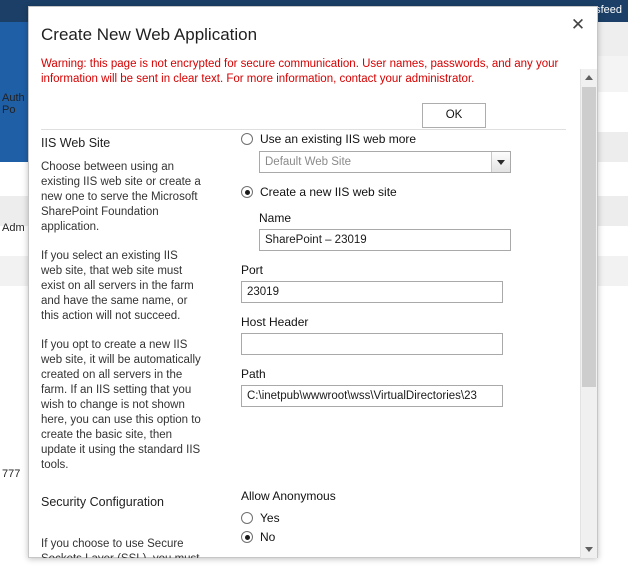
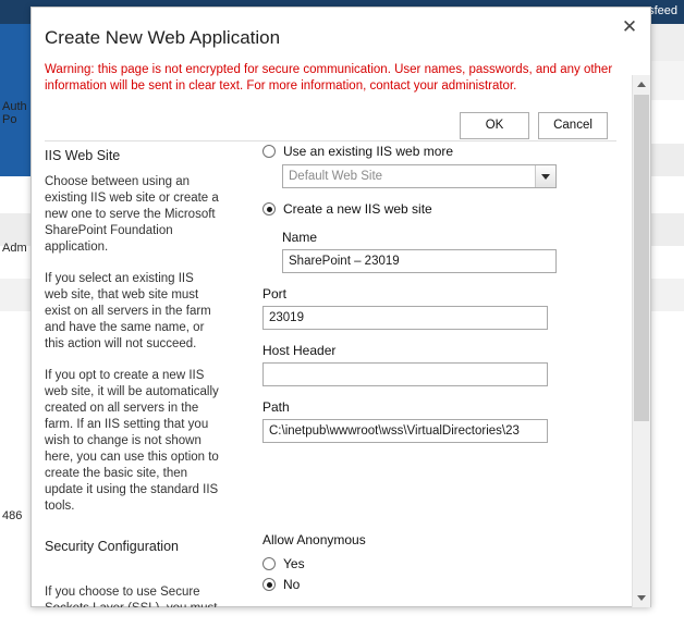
  feed
  Auth
  Po
  Adm
- 777
+ 486
  ✕
  Create New Web Application
- Warning: this page is not encrypted for secure communication. User names, passwords, and any your information will be sent in clear text. For more information, contact your administrator.
+ Warning: this page is not encrypted for secure communication. User names, passwords, and any other information will be sent in clear text. For more information, contact your administrator.
  OK
+ Cancel
  IIS Web Site
  Choose between using an existing IIS web site or create a new one to serve the Microsoft SharePoint Foundation application.
  If you select an existing IIS web site, that web site must exist on all servers in the farm and have the same name, or this action will not succeed.
  If you opt to create a new IIS web site, it will be automatically created on all servers in the farm. If an IIS setting that you wish to change is not shown here, you can use this option to create the basic site, then update it using the standard IIS tools.
  Security Configuration
  Use an existing IIS web more
  Default Web Site
  Create a new IIS web site
  Name
  SharePoint – 23019
  Port
  23019
  Host Header
  Path
  C:\inetpub\wwwroot\wss\VirtualDirectories\23
  Allow Anonymous
  Yes
  No
